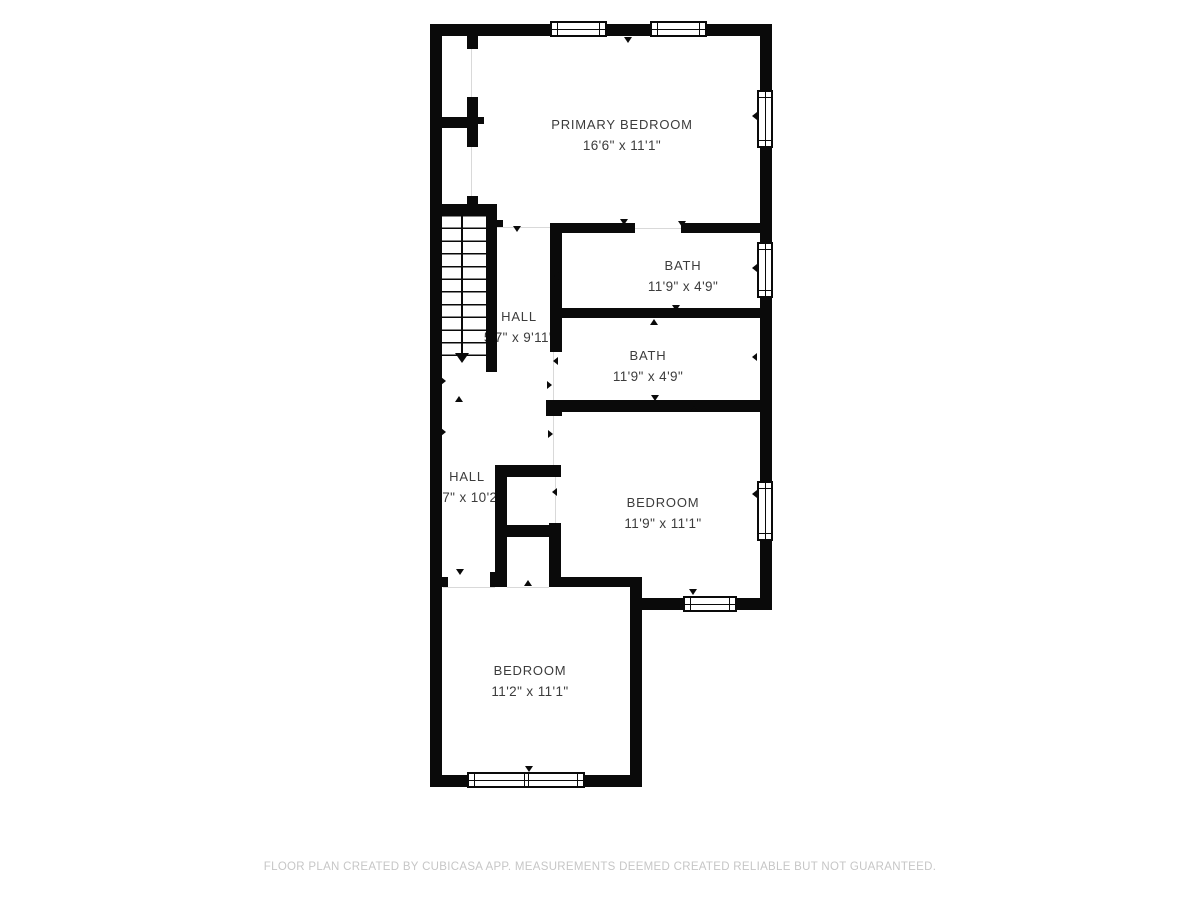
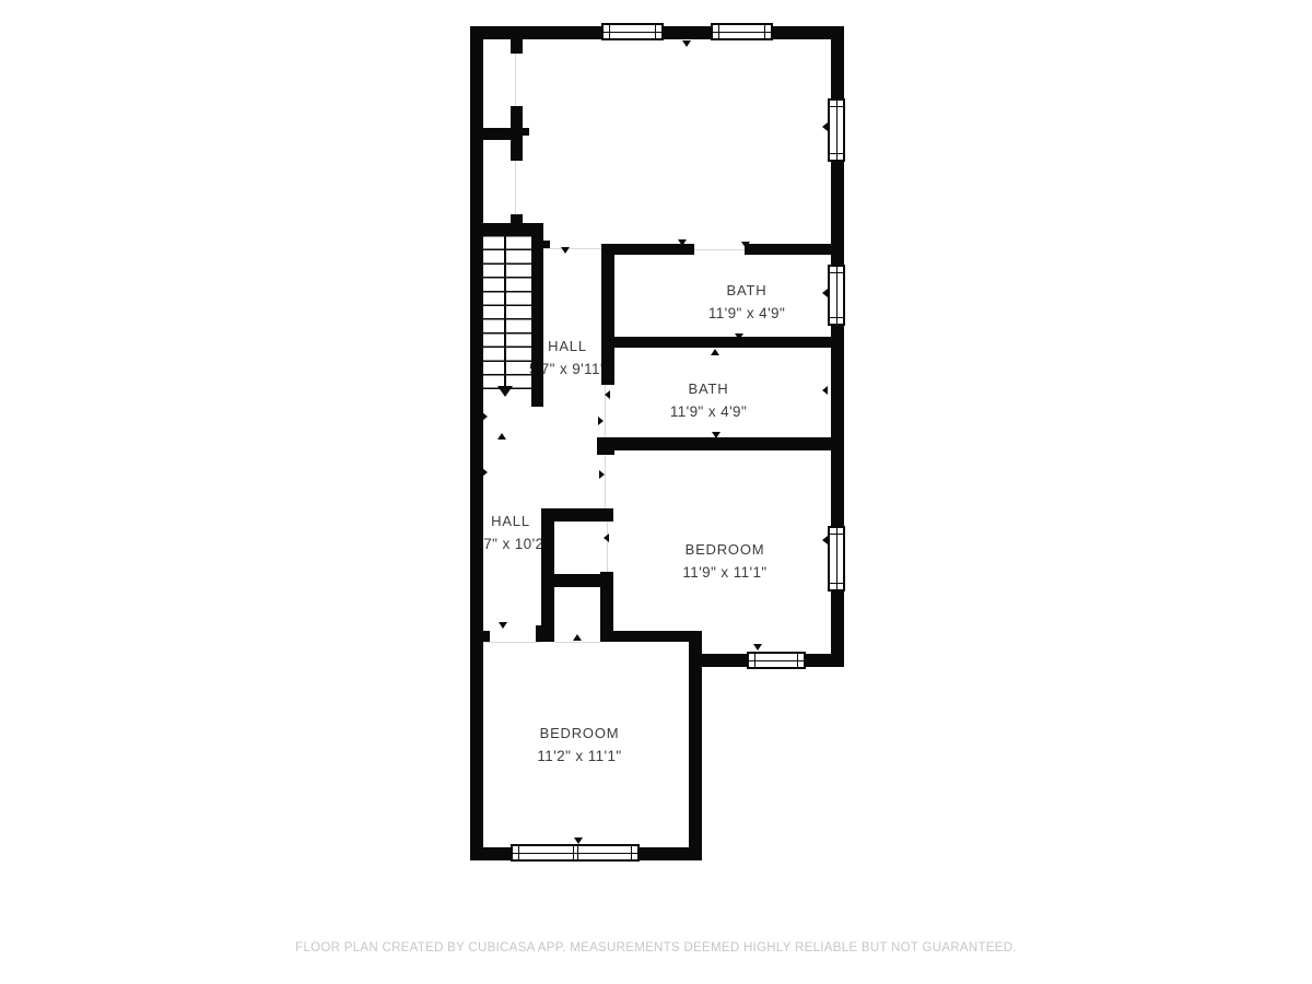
- PRIMARY BEDROOM
- 16'6" x 11'1"
  BATH
  11'9" x 4'9"
  BATH
  11'9" x 4'9"
  HALL
  7" x 9'11
  HALL
  7" x 10'2
  BEDROOM
  11'9" x 11'1"
  BEDROOM
  11'2" x 11'1"
- FLOOR PLAN CREATED BY CUBICASA APP. MEASUREMENTS DEEMED CREATED RELIABLE BUT NOT GUARANTEED.
+ FLOOR PLAN CREATED BY CUBICASA APP. MEASUREMENTS DEEMED HIGHLY RELIABLE BUT NOT GUARANTEED.
